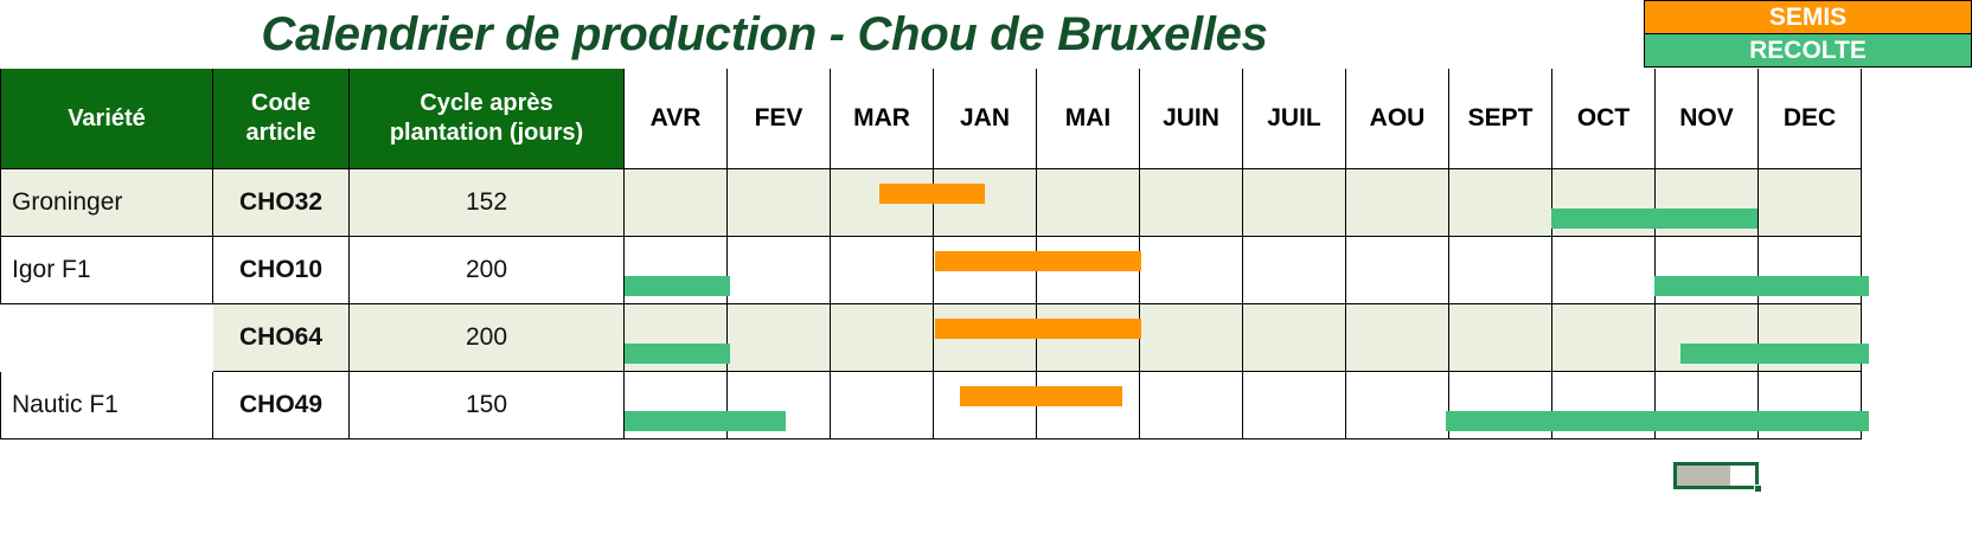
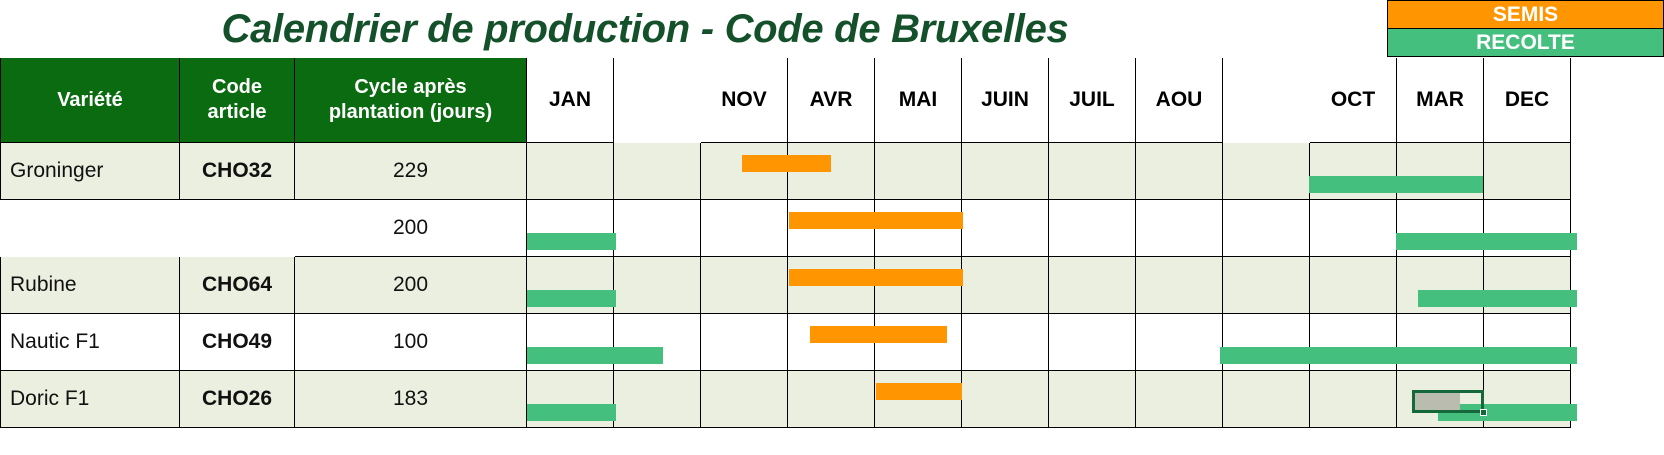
- Calendrier de production - Chou de Bruxelles
+ Calendrier de production - Code de Bruxelles
  SEMIS
  RECOLTE
  Variété
  Code
  article
  Cycle après
  plantation (jours)
- AVR
+ JAN
- FEV
- MAR
+ NOV
- JAN
+ AVR
  MAI
  JUIN
  JUIL
  AOU
- SEPT
  OCT
- NOV
+ MAR
  DEC
  Groninger
  CHO32
- 152
+ 229
- Igor F1
- CHO10
  200
+ Rubine
  CHO64
  200
  Nautic F1
  CHO49
- 150
+ 100
+ Doric F1
+ CHO26
+ 183
